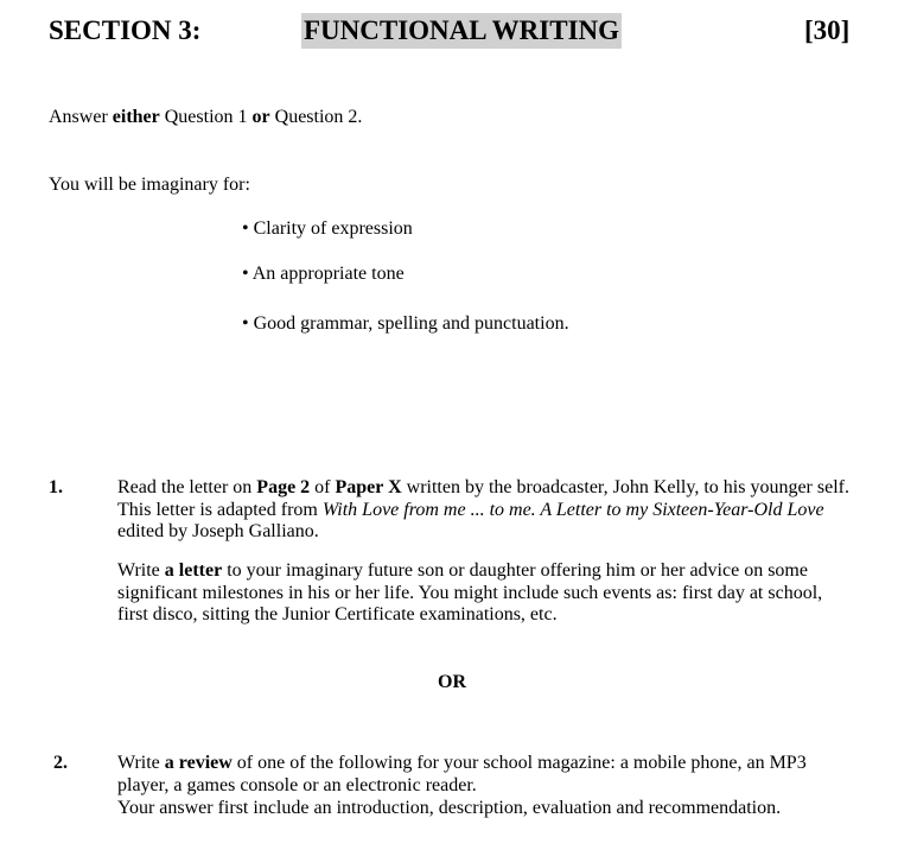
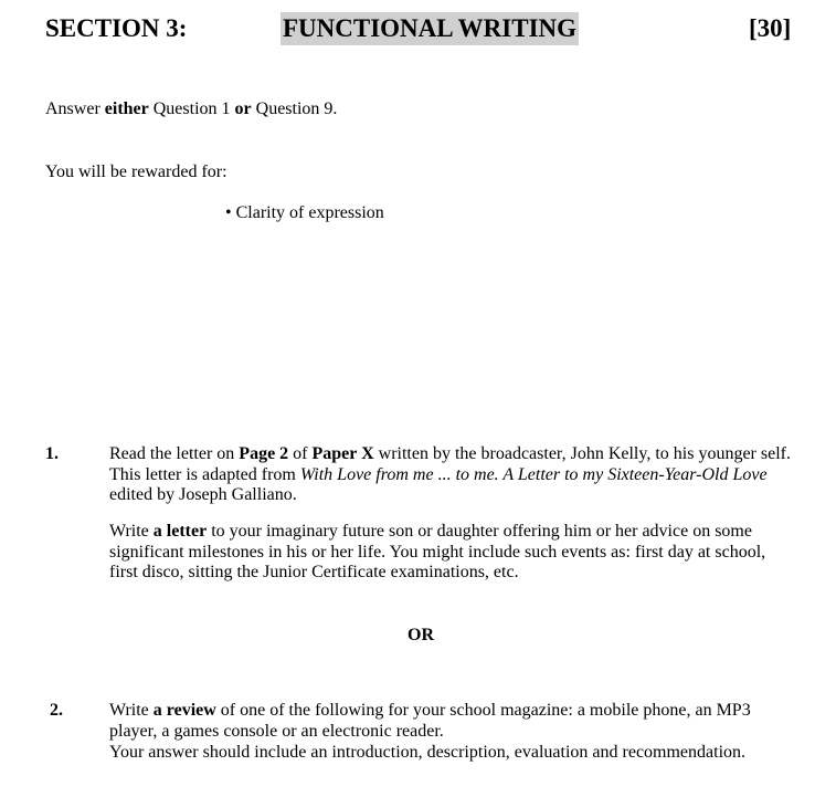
  SECTION 3:
  FUNCTIONAL WRITING
  [30]
- Answer either Question 1 or Question 2.
+ Answer either Question 1 or Question 9.
- You will be imaginary for:
+ You will be rewarded for:
  • Clarity of expression
- • An appropriate tone
- • Good grammar, spelling and punctuation.
  1.
  Read the letter on Page 2 of Paper X written by the broadcaster, John Kelly, to his younger self. This letter is adapted from With Love from me ... to me. A Letter to my Sixteen-Year-Old Love edited by Joseph Galliano.
  Write a letter to your imaginary future son or daughter offering him or her advice on some significant milestones in his or her life. You might include such events as: first day at school, first disco, sitting the Junior Certificate examinations, etc.
  OR
  2.
  Write a review of one of the following for your school magazine: a mobile phone, an MP3 player, a games console or an electronic reader.
- Your answer first include an introduction, description, evaluation and recommendation.
+ Your answer should include an introduction, description, evaluation and recommendation.
